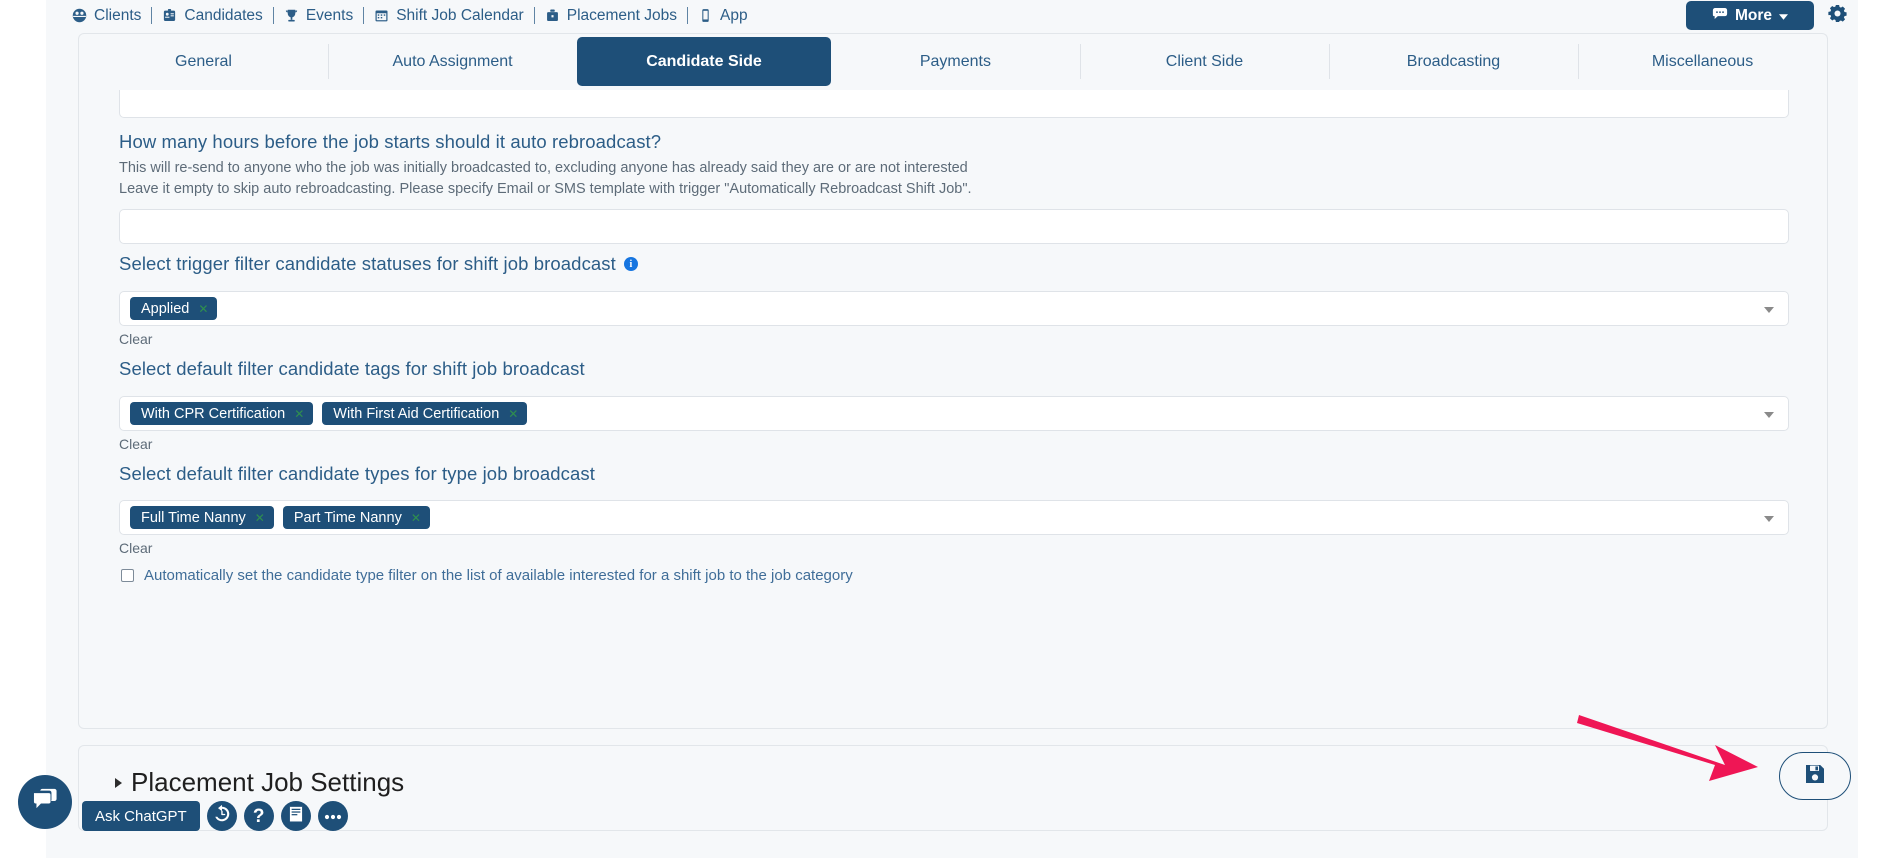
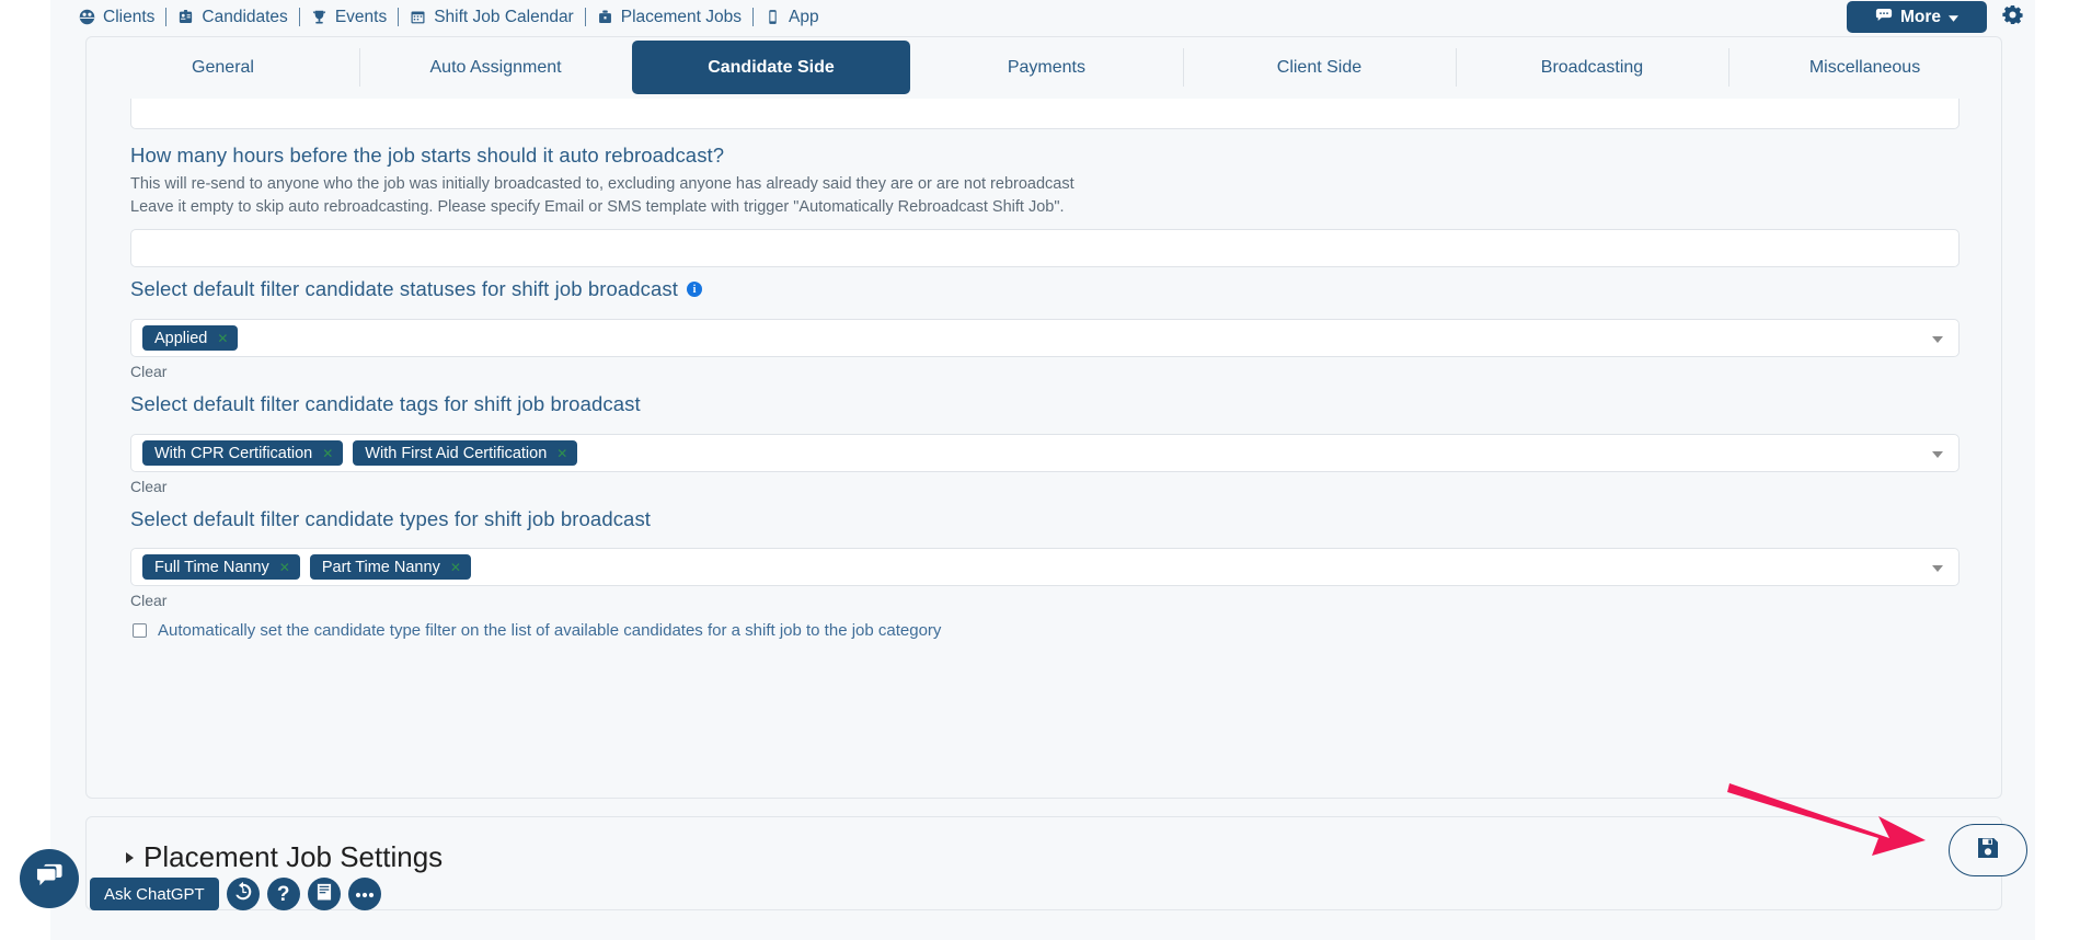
  Clients
  Candidates
  Events
  Shift Job Calendar
  Placement Jobs
  App
  More
  General
  Auto Assignment
  Candidate Side
  Payments
  Client Side
  Broadcasting
  Miscellaneous
  How many hours before the job starts should it auto rebroadcast?
- This will re-send to anyone who the job was initially broadcasted to, excluding anyone has already said they are or are not interested
+ This will re-send to anyone who the job was initially broadcasted to, excluding anyone has already said they are or are not rebroadcast
  Leave it empty to skip auto rebroadcasting. Please specify Email or SMS template with trigger "Automatically Rebroadcast Shift Job".
- Select trigger filter candidate statuses for shift job broadcast
+ Select default filter candidate statuses for shift job broadcast
  i
  Applied
  ✕
  Clear
  Select default filter candidate tags for shift job broadcast
  With CPR Certification
  ✕
  With First Aid Certification
  ✕
  Clear
- Select default filter candidate types for type job broadcast
+ Select default filter candidate types for shift job broadcast
  Full Time Nanny
  ✕
  Part Time Nanny
  ✕
  Clear
- Automatically set the candidate type filter on the list of available interested for a shift job to the job category
+ Automatically set the candidate type filter on the list of available candidates for a shift job to the job category
  Placement Job Settings
  Ask ChatGPT
  ?
